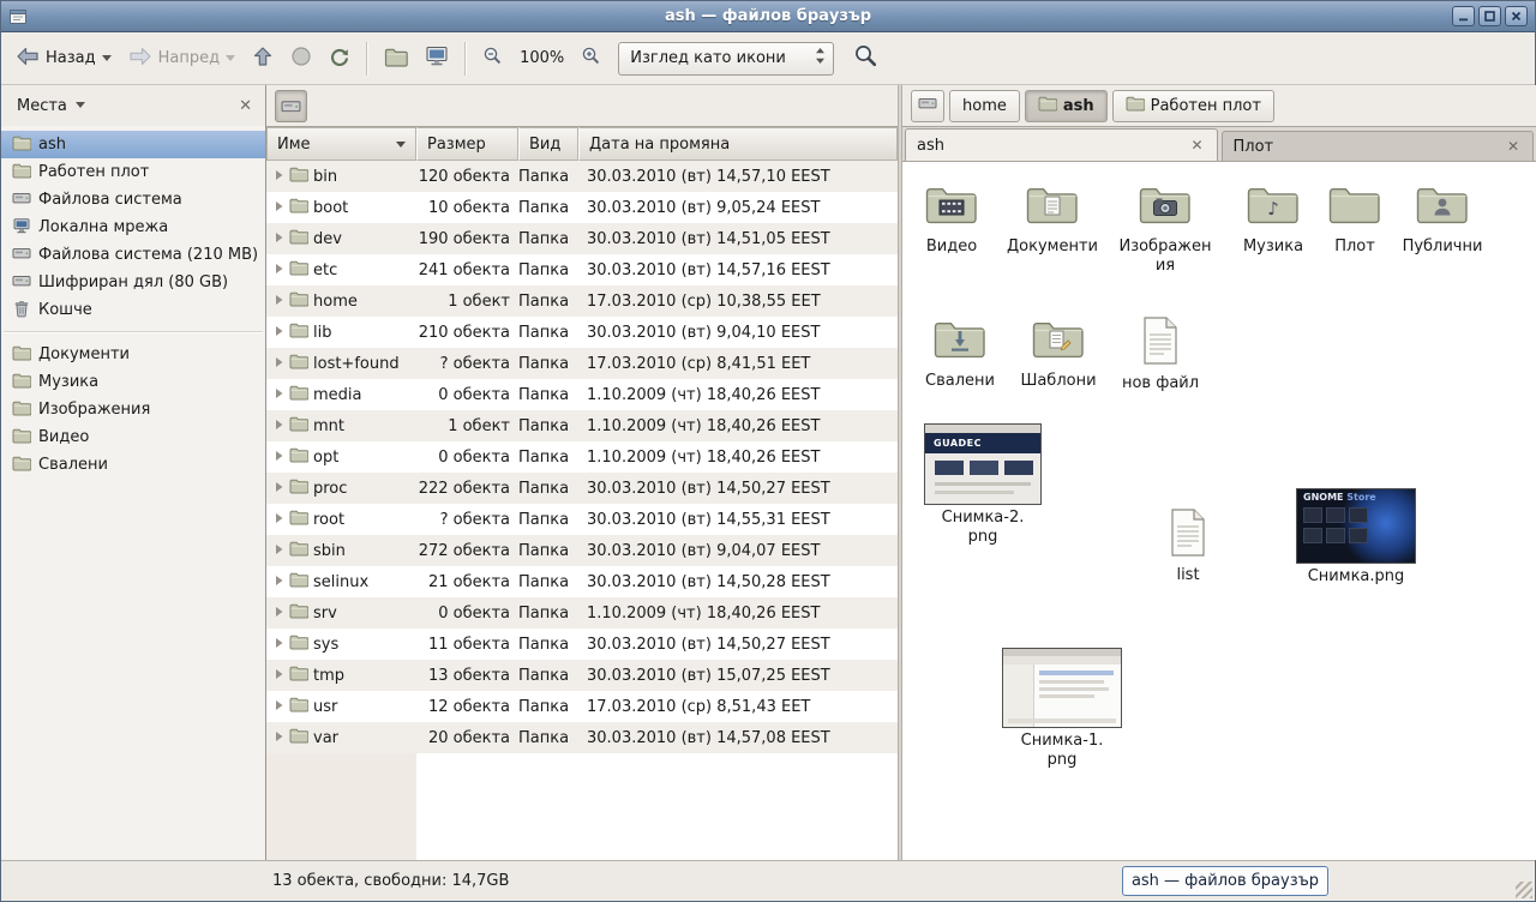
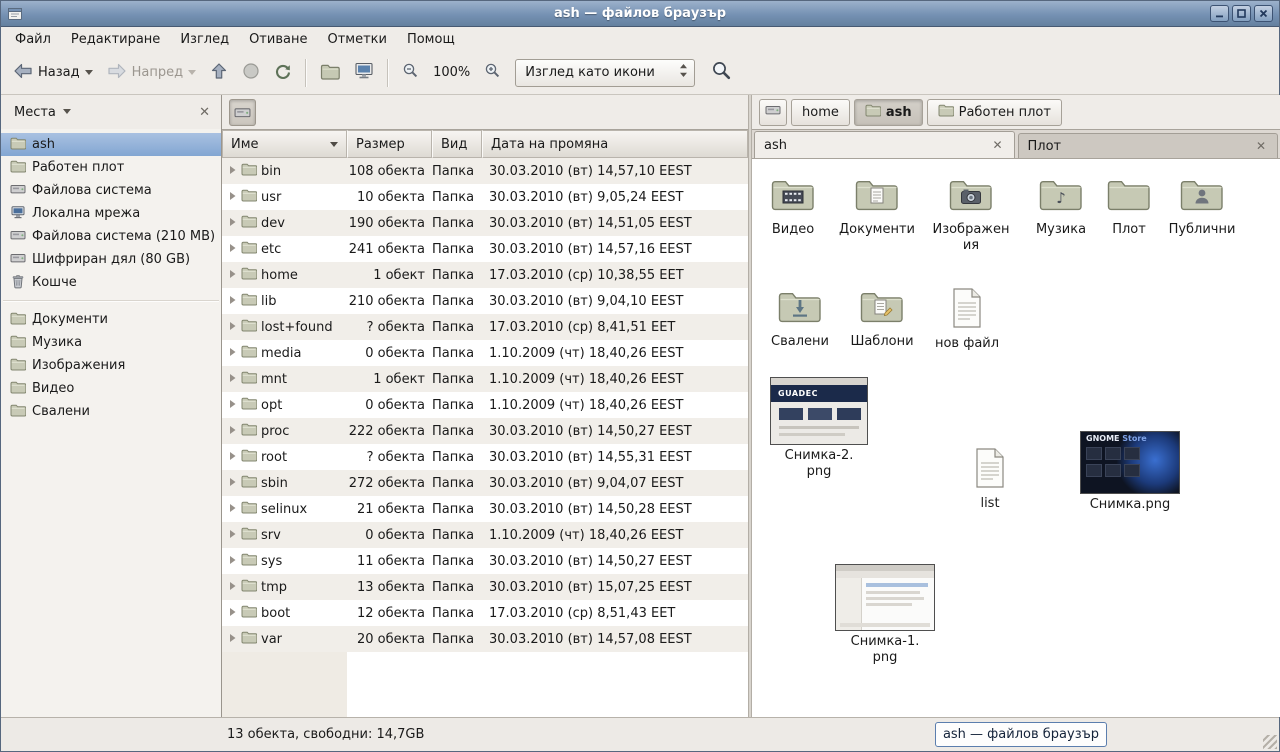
  ash — файлов браузър
+ Файл
+ Редактиране
+ Изглед
+ Отиване
+ Отметки
+ Помощ
  Назад
  Напред
  100%
  Изглед като икони
  Места
  ✕
  ash
  Работен плот
  Файлова система
  Локална мрежа
  Файлова система (210 MB)
  Шифриран дял (80 GB)
  Кошче
  Документи
  Музика
  Изображения
  Видео
  Свалени
  Име
  Размер
  Вид
  Дата на промяна
  bin
- 120 обекта
+ 108 обекта
  Папка
  30.03.2010 (вт) 14,57,10 EEST
- boot
+ usr
  10 обекта
  Папка
  30.03.2010 (вт) 9,05,24 EEST
  dev
  190 обекта
  Папка
  30.03.2010 (вт) 14,51,05 EEST
  etc
  241 обекта
  Папка
  30.03.2010 (вт) 14,57,16 EEST
  home
  1 обект
  Папка
  17.03.2010 (ср) 10,38,55 EET
  lib
  210 обекта
  Папка
  30.03.2010 (вт) 9,04,10 EEST
  lost+found
  ? обекта
  Папка
  17.03.2010 (ср) 8,41,51 EET
  media
  0 обекта
  Папка
  1.10.2009 (чт) 18,40,26 EEST
  mnt
  1 обект
  Папка
  1.10.2009 (чт) 18,40,26 EEST
  opt
  0 обекта
  Папка
  1.10.2009 (чт) 18,40,26 EEST
  proc
  222 обекта
  Папка
  30.03.2010 (вт) 14,50,27 EEST
  root
  ? обекта
  Папка
  30.03.2010 (вт) 14,55,31 EEST
  sbin
  272 обекта
  Папка
  30.03.2010 (вт) 9,04,07 EEST
  selinux
  21 обекта
  Папка
  30.03.2010 (вт) 14,50,28 EEST
  srv
  0 обекта
  Папка
  1.10.2009 (чт) 18,40,26 EEST
  sys
  11 обекта
  Папка
  30.03.2010 (вт) 14,50,27 EEST
  tmp
  13 обекта
  Папка
  30.03.2010 (вт) 15,07,25 EEST
- usr
+ boot
  12 обекта
  Папка
  17.03.2010 (ср) 8,51,43 EET
  var
  20 обекта
  Папка
  30.03.2010 (вт) 14,57,08 EEST
  home
  ash
  Работен плот
  ash
  ✕
  Плот
  ✕
  Видео
  Документи
  Изображен
  ия
  ♪
  Музика
  Плот
  Публични
  Свалени
  Шаблони
  нов файл
  GUADEC
  Снимка-2.
  png
  list
  GNOME Store
  Снимка.png
  Снимка-1.
  png
  13 обекта, свободни: 14,7GB
  ash — файлов браузър
